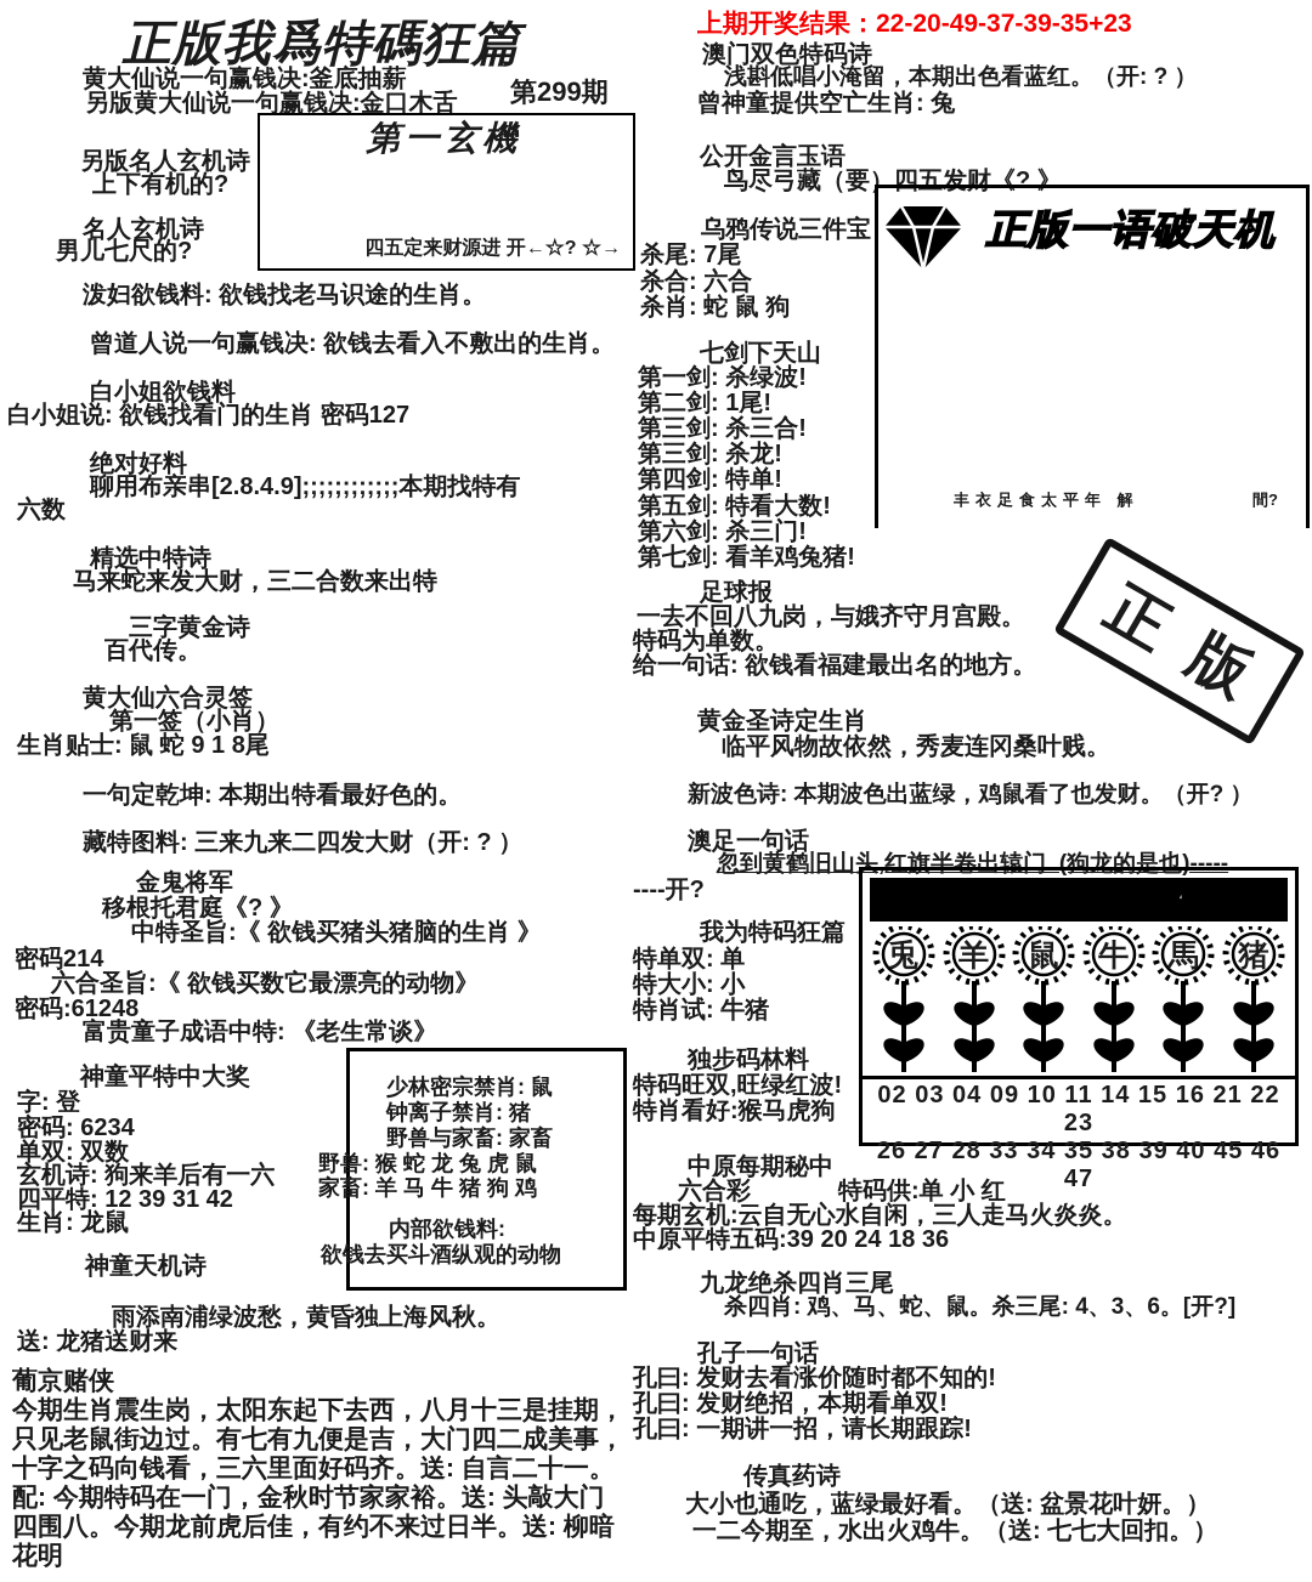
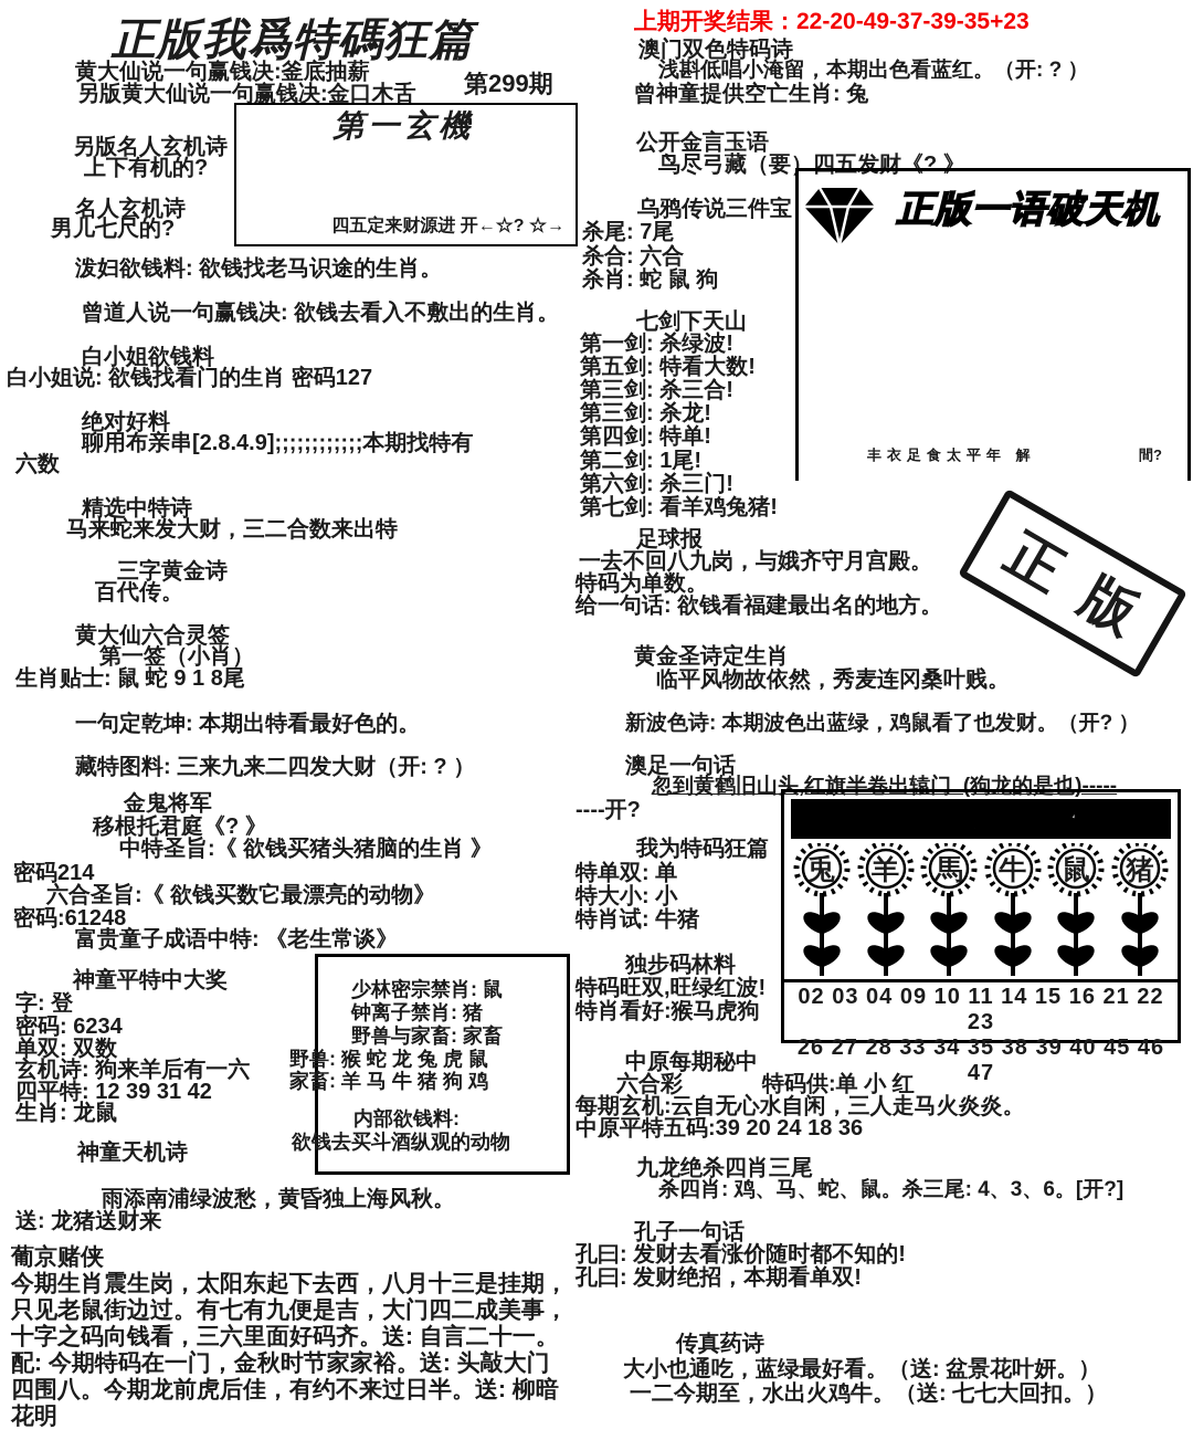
  正版我爲特碼狂篇
  黄大仙说一句赢钱决:釜底抽薪
  另版黄大仙说一句赢钱决:金口木舌
  第299期
  第一玄機
  四五定来财源进 开←☆? ☆→
  另版名人玄机诗
  上下有机的?
  名人玄机诗
  男儿七尺的?
  泼妇欲钱料: 欲钱找老马识途的生肖。
  曾道人说一句赢钱决: 欲钱去看入不敷出的生肖。
  白小姐欲钱料
  白小姐说: 欲钱找看门的生肖 密码127
  绝对好料
  聊用布亲串[2.8.4.9];;;;;;;;;;;;本期找特有
  六数
  精选中特诗
  马来蛇来发大财，三二合数来出特
  三字黄金诗
  百代传。
  黄大仙六合灵签
  第一签（小肖）
  生肖贴士: 鼠 蛇 9 1 8尾
  一句定乾坤: 本期出特看最好色的。
  藏特图料: 三来九来二四发大财（开: ? ）
  金鬼将军
  移根托君庭《? 》
  中特圣旨:《 欲钱买猪头猪脑的生肖 》
  密码214
  六合圣旨:《 欲钱买数它最漂亮的动物》
  密码:61248
  富贵童子成语中特: 《老生常谈》
  神童平特中大奖
  字: 登
  密码: 6234
  单双: 双数
  玄机诗: 狗来羊后有一六
  四平特: 12 39 31 42
  生肖: 龙鼠
  神童天机诗
  雨添南浦绿波愁，黄昏独上海风秋。
  送: 龙猪送财来
  少林密宗禁肖: 鼠
  钟离子禁肖: 猪
  野兽与家畜: 家畜
  野兽: 猴 蛇 龙 兔 虎 鼠
  家畜: 羊 马 牛 猪 狗 鸡
  内部欲钱料:
  欲钱去买斗酒纵观的动物
  葡京赌侠
  今期生肖震生岗，太阳东起下去西，八月十三是挂期，
  只见老鼠街边过。有七有九便是吉，大门四二成美事，
  十字之码向钱看，三六里面好码齐。送: 自言二十一。
  配: 今期特码在一门，金秋时节家家裕。送: 头敲大门
  四围八。今期龙前虎后佳，有约不来过日半。送: 柳暗
  花明
  上期开奖结果：22-20-49-37-39-35+23
  澳门双色特码诗
  浅斟低唱小淹留，本期出色看蓝红。（开: ? ）
  曾神童提供空亡生肖: 兔
  公开金言玉语
  鸟尽弓藏（要）四五发财《? 》
  乌鸦传说三件宝
  杀尾: 7尾
  杀合: 六合
  杀肖: 蛇 鼠 狗
  七剑下天山
  第一剑: 杀绿波!
- 第二剑: 1尾!
+ 第五剑: 特看大数!
  第三剑: 杀三合!
  第三剑: 杀龙!
  第四剑: 特单!
- 第五剑: 特看大数!
+ 第二剑: 1尾!
  第六剑: 杀三门!
  第七剑: 看羊鸡兔猪!
  正版一语破天机
  丰衣足食太平年 解
  間?
  足球报
  一去不回八九岗，与娥齐守月宫殿。
  特码为单数。
  给一句话: 欲钱看福建最出名的地方。
  黄金圣诗定生肖
  临平风物故依然，秀麦连冈桑叶贱。
  新波色诗: 本期波色出蓝绿，鸡鼠看了也发财。（开? ）
  澳足一句话
  忽到黄鹤旧山头,红旗半卷出辕门. (狗龙的是也)-----
  ----开?
  我为特码狂篇
  特单双: 单
  特大小: 小
  特肖试: 牛猪
  独步码林料
  特码旺双,旺绿红波!
  特肖看好:猴马虎狗
  東方葵花六肖料
  兎
  羊
- 鼠
+ 馬
  牛
- 馬
+ 鼠
  猪
  02 03 04 09 10 11 14 15 16 21 22 23
  26 27 28 33 34 35 38 39 40 45 46 47
  中原每期秘中
  六合彩
  特码供:单 小 红
  每期玄机:云自无心水自闲，三人走马火炎炎。
  中原平特五码:39 20 24 18 36
  九龙绝杀四肖三尾
  杀四肖: 鸡、马、蛇、鼠。杀三尾: 4、3、6。[开?]
  孔子一句话
  孔曰: 发财去看涨价随时都不知的!
  孔曰: 发财绝招，本期看单双!
- 孔曰: 一期讲一招，请长期跟踪!
  传真药诗
  大小也通吃，蓝绿最好看。（送: 盆景花叶妍。）
  一二今期至，水出火鸡牛。（送: 七七大回扣。）
